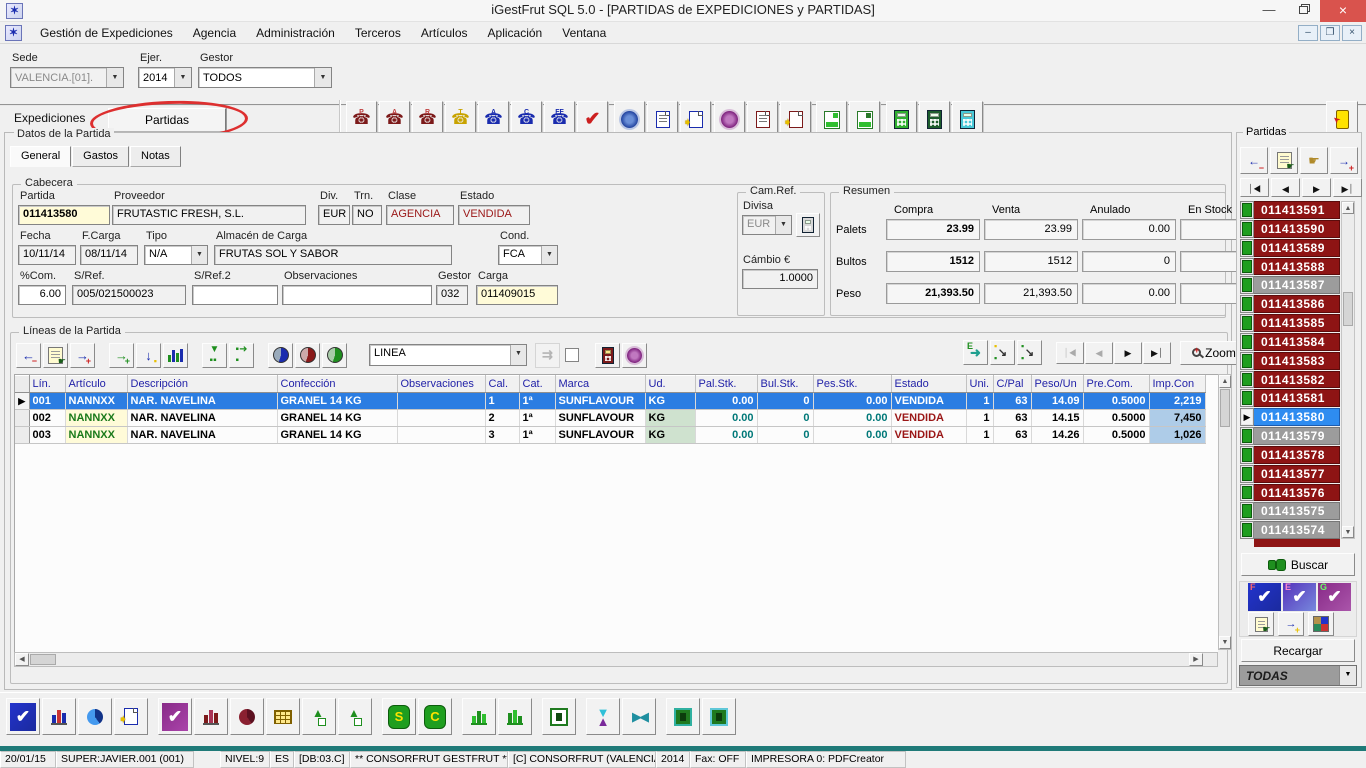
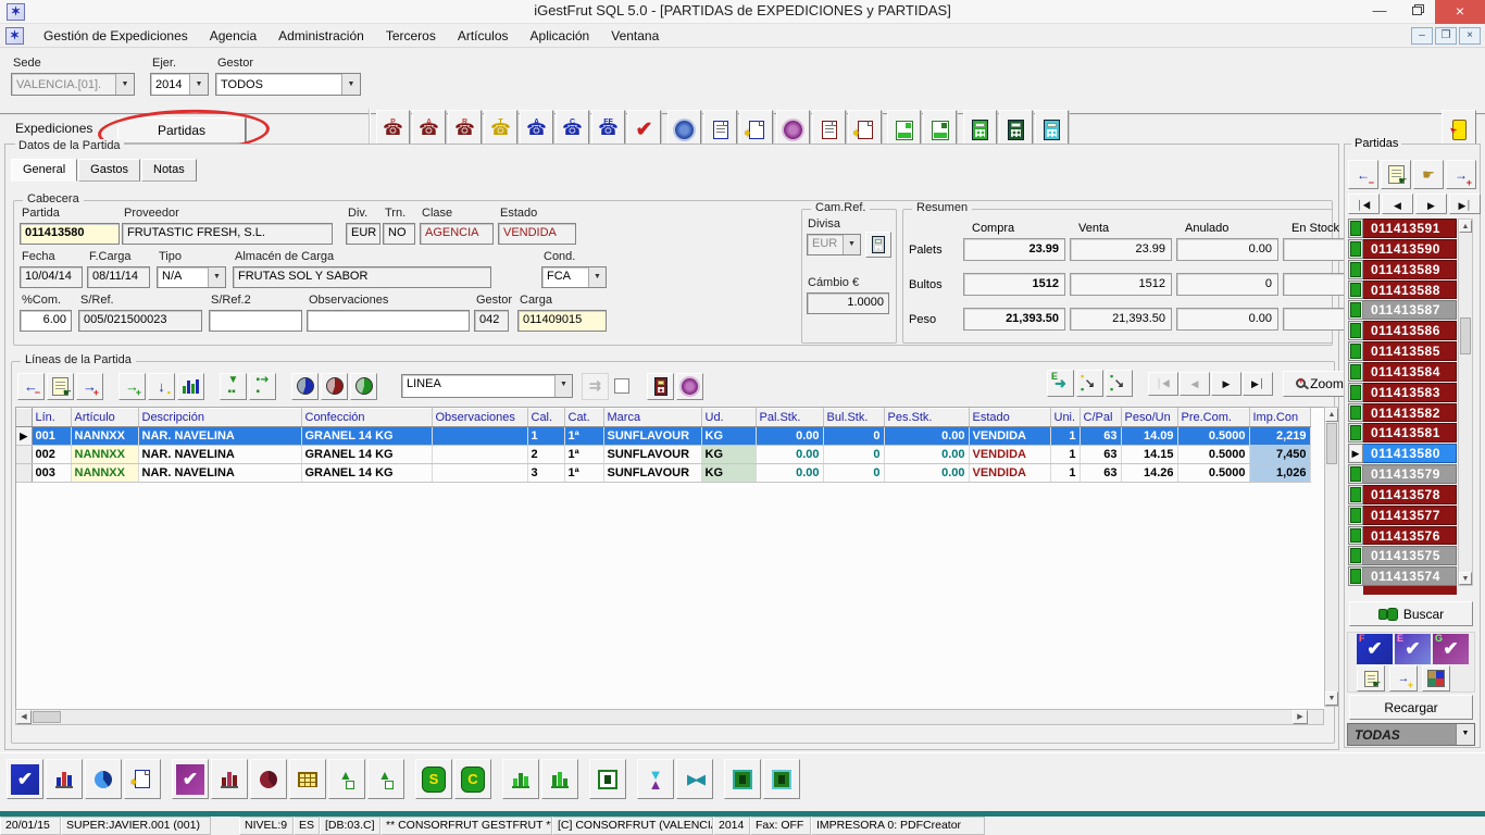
  ✶
  iGestFrut SQL 5.0 - [PARTIDAS de EXPEDICIONES y PARTIDAS]
  —
  ×
  ✶
  Gestión de Expediciones
  Agencia
  Administración
  Terceros
  Artículos
  Aplicación
  Ventana
  –
  ❐
  ×
  Sede
  VALENCIA.[01].
  Ejer.
  2014
  Gestor
  TODOS
  ☎
  ☎
  ☎
  ☎
  ☎
  ☎
  ☎
  ✔
  ➧
  ➧
  Expediciones
  Partidas
  Datos de la Partida
  General
  Gastos
  Notas
  Cabecera
  Partida
  011413580
  Proveedor
  FRUTASTIC FRESH, S.L.
  Div.
  EUR
  Trn.
  NO
  Clase
  AGENCIA
  Estado
  VENDIDA
  Fecha
- 10/11/14
+ 10/04/14
  F.Carga
  08/11/14
  Tipo
  N/A
  Almacén de Carga
  FRUTAS SOL Y SABOR
  Cond.
  FCA
  %Com.
  6.00
  S/Ref.
  005/021500023
  S/Ref.2
  Observaciones
  Gestor
- 032
+ 042
  Carga
  011409015
  Cam.Ref.
  Divisa
  EUR
  Cámbio €
  1.0000
  Resumen
  Compra
  Venta
  Anulado
  En Stock
  Palets
  23.99
  23.99
  0.00
  Bultos
  1512
  1512
  0
  Peso
  21,393.50
  21,393.50
  0.00
  Líneas de la Partida
  ←
  −
  →
  +
  →
  +
  ↓
  ▪
  ▼
  ▪▪
  ▪➜
  ▪
  LINEA
  ⇉
  ➜
  E
  ↘
  ▪
  ▪
  ↘
  ▪
  ▪
  ⏐◀
  ◀
  ▶
  ▶⏐
  Zoom
  	Lín.	Artículo	Descripción	Confección	Observaciones	Cal.	Cat.	Marca	Ud.	Pal.Stk.	Bul.Stk.	Pes.Stk.	Estado	Uni.	C/Pal	Peso/Un	Pre.Com.	Imp.Con
  ▶	001	NANNXX	NAR. NAVELINA	GRANEL 14 KG		1	1ª	SUNFLAVOUR	KG	0.00	0	0.00	VENDIDA	1	63	14.09	0.5000	2,219
  	002	NANNXX	NAR. NAVELINA	GRANEL 14 KG		2	1ª	SUNFLAVOUR	KG	0.00	0	0.00	VENDIDA	1	63	14.15	0.5000	7,450
  	003	NANNXX	NAR. NAVELINA	GRANEL 14 KG		3	1ª	SUNFLAVOUR	KG	0.00	0	0.00	VENDIDA	1	63	14.26	0.5000	1,026
  Partidas
  ←
  −
  ☛
  →
  +
  ⏐◀
  ◀
  ▶
  ▶⏐
  011413591
  011413590
  011413589
  011413588
  011413587
  011413586
  011413585
  011413584
  011413583
  011413582
  011413581
  011413580
  011413579
  011413578
  011413577
  011413576
  011413575
  011413574
  Buscar
  F
  ✔
  E
  ✔
  G
  ✔
  →
  +
  Recargar
  TODAS
  ✔
  ➧
  ✔
  S
  C
  ▼
  ▲
  ▶◀
  20/01/15
  SUPER:JAVIER.001 (001)
  NIVEL:9
  ES
  [DB:03.C]
  ** CONSORFRUT GESTFRUT *
  [C] CONSORFRUT (VALENCI
  2014
  Fax: OFF
  IMPRESORA 0: PDFCreator
